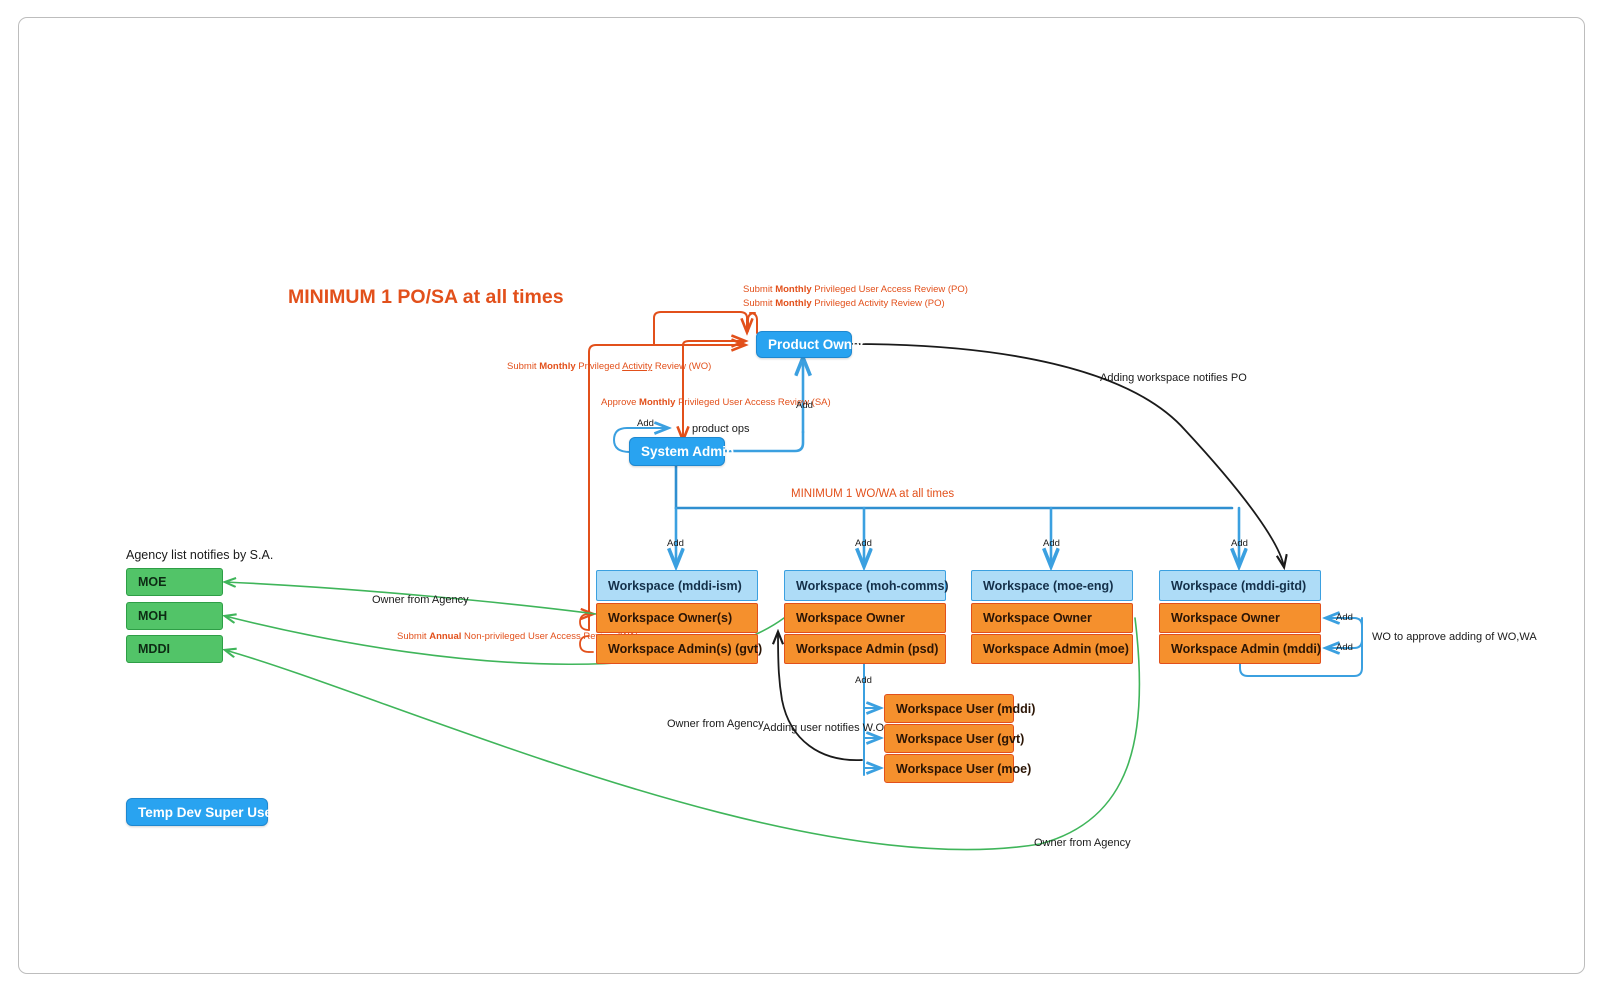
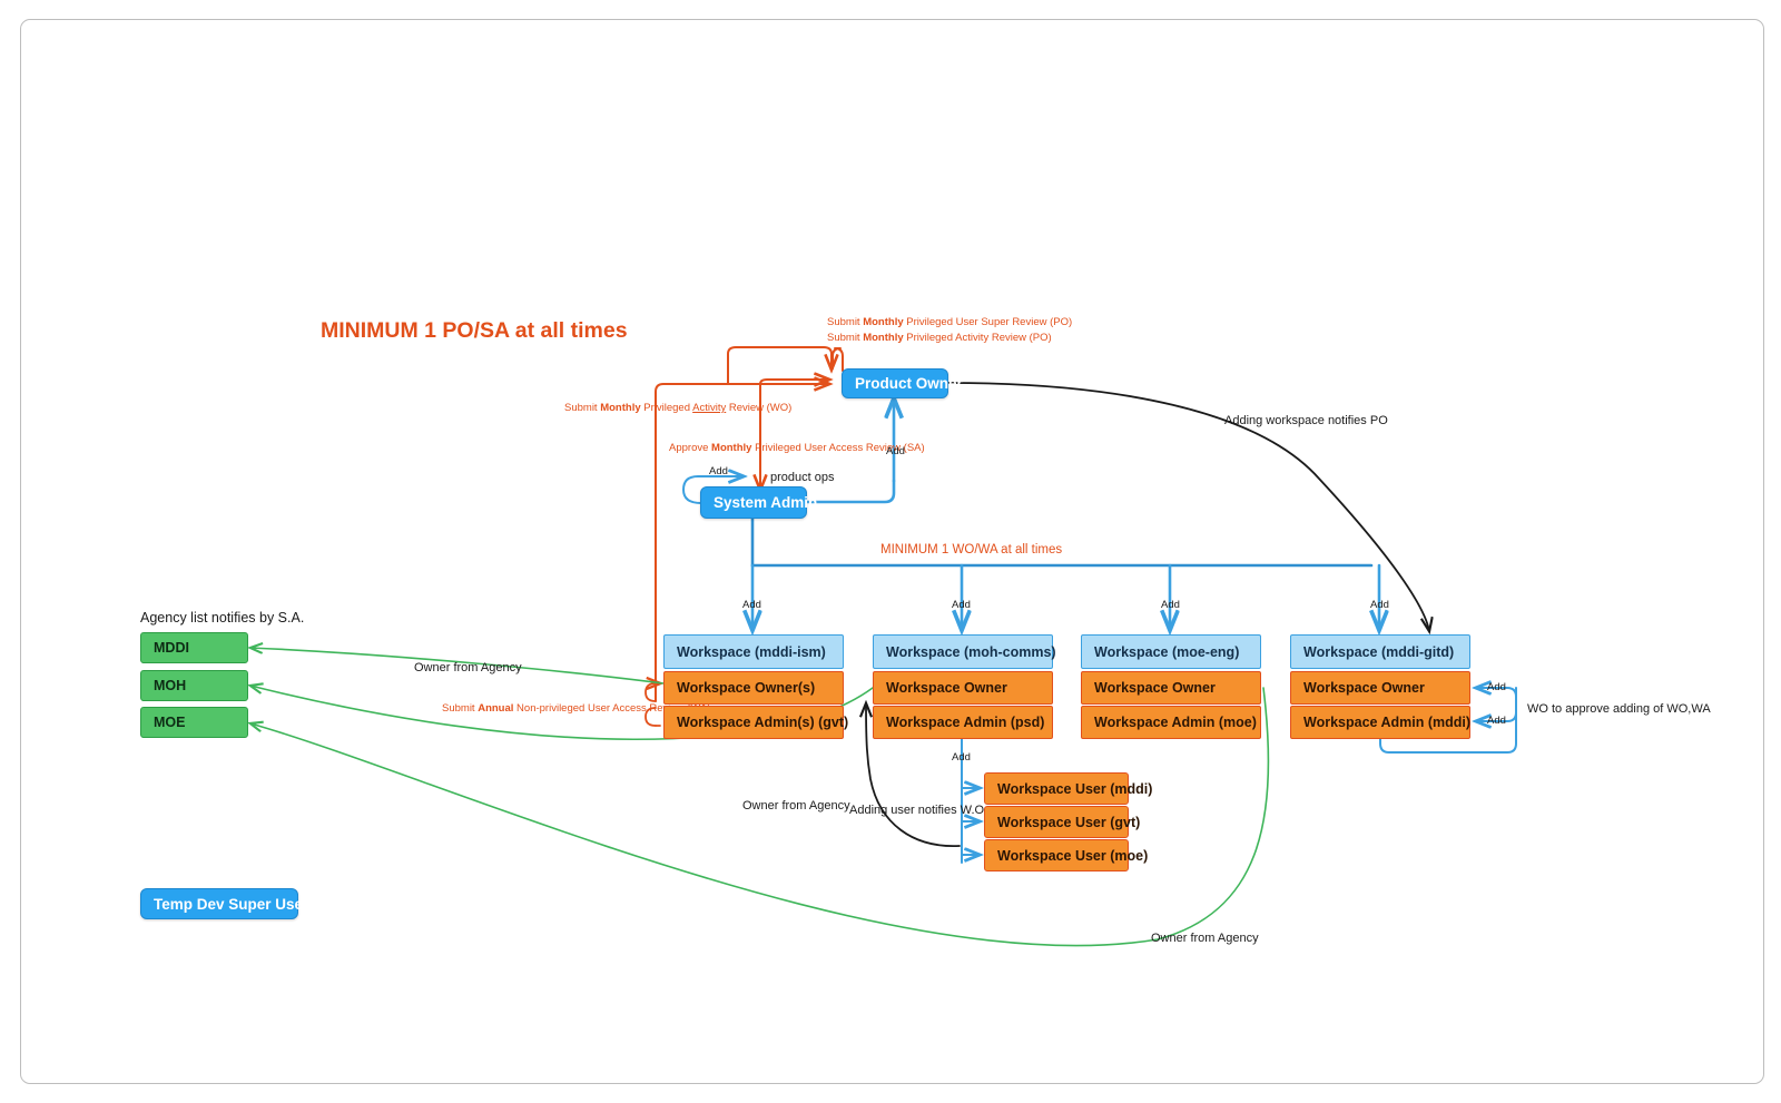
  MINIMUM 1 PO/SA at all times
  MINIMUM 1 WO/WA at all times
  Agency list notifies by S.A.
- Submit Monthly Privileged User Access Review (PO)
+ Submit Monthly Privileged User Super Review (PO)
  Submit Monthly Privileged Activity Review (PO)
  Submit Monthly Privileged Activity Review (WO)
  Approve Monthly Privileged User Access Review (SA)
  Submit Annual Non-privileged User Access Re
  Add
  Add
  Add
  Add
  Add
  Add
  Add
  Add
  Add
  Adding workspace notifies PO
  Adding user notifies W.O
  WO to approve adding of WO,WA
  Owner from Agency
  Owner from Agency
  Owner from Agency
  product ops
  Product Owner
  System Admin
  Temp Dev Super User
- MOE
+ MDDI
  MOH
- MDDI
+ MOE
  Workspace (mddi-ism)
  Workspace Owner(s)
  Workspace Admin(s) (gvt)
  Workspace (moh-comms)
  Workspace Owner
  Workspace Admin (psd)
  Workspace (moe-eng)
  Workspace Owner
  Workspace Admin (moe)
  Workspace (mddi-gitd)
  Workspace Owner
  Workspace Admin (mddi)
  Workspace User (mddi)
  Workspace User (gvt)
  Workspace User (moe)
